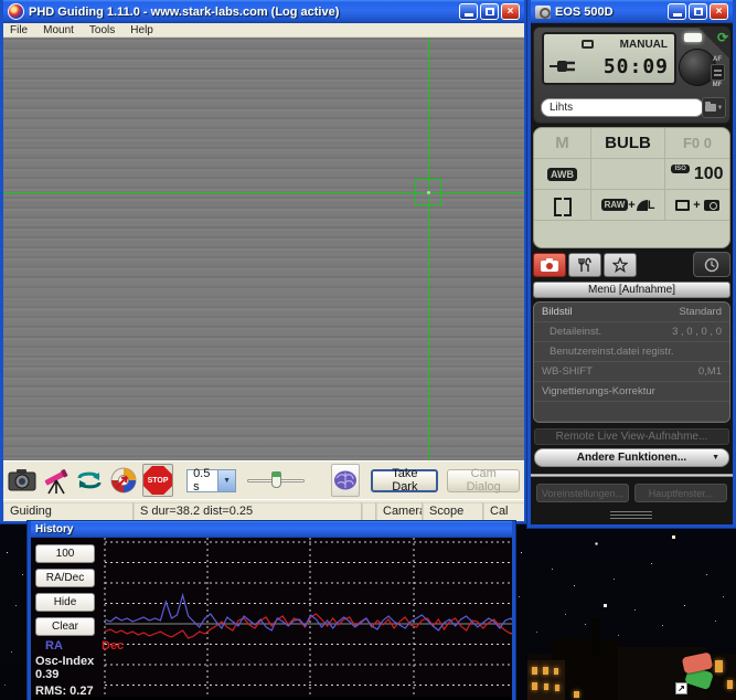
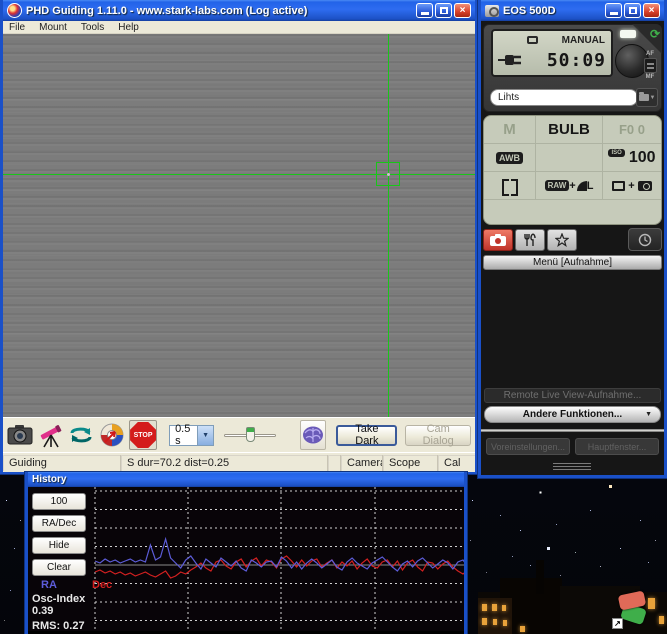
  ↗
  PHD Guiding 1.11.0 - www.stark-labs.com (Log active)
  ×
  File
  Mount
  Tools
  Help
  0.5 s
  Take Dark
  Cam Dialog
  Guiding
- S dur=38.2 dist=0.25
+ S dur=70.2 dist=0.25
  Camer
  Scope
  Cal
  History
  100
  RA/Dec
  Hide
  Clear
  RA
  Dec
  Osc-Index
  0.39
  RMS: 0.27
  EOS 500D
  ×
  ⟳
  MANUAL
  50:09
  Lihts
  M
  BULB
  F0 0
  AWB
  100
  RAW
  +
  L
  +
  Menü [Aufnahme]
- Bildstil
- Standard
- Detaileinst.
- 3 , 0 , 0 , 0
- Benutzereinst.datei registr.
- WB-SHIFT
- 0,M1
- Vignettierungs-Korrektur
  Remote Live View-Aufnahme...
  Andere Funktionen...
  Voreinstellungen...
  Hauptfenster...
